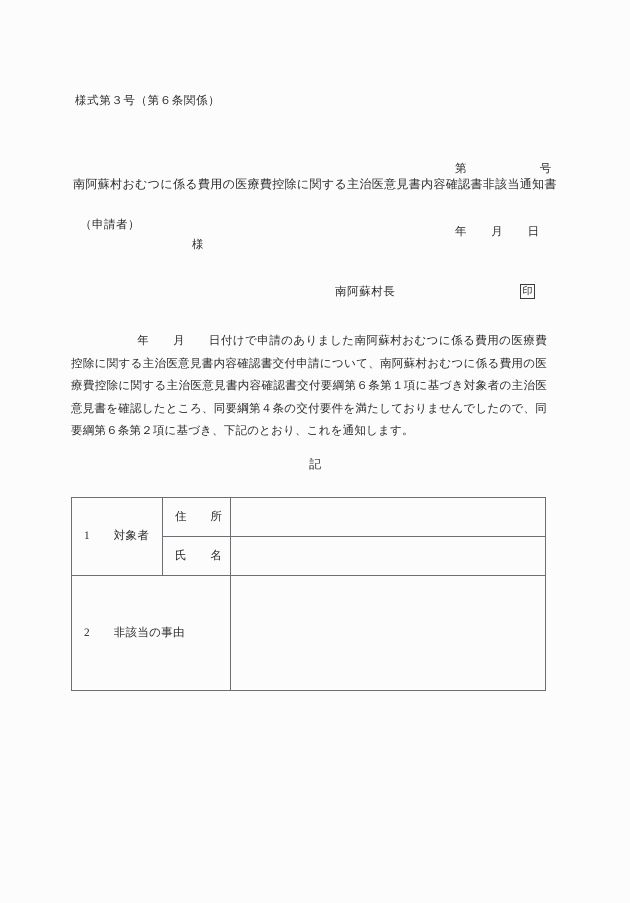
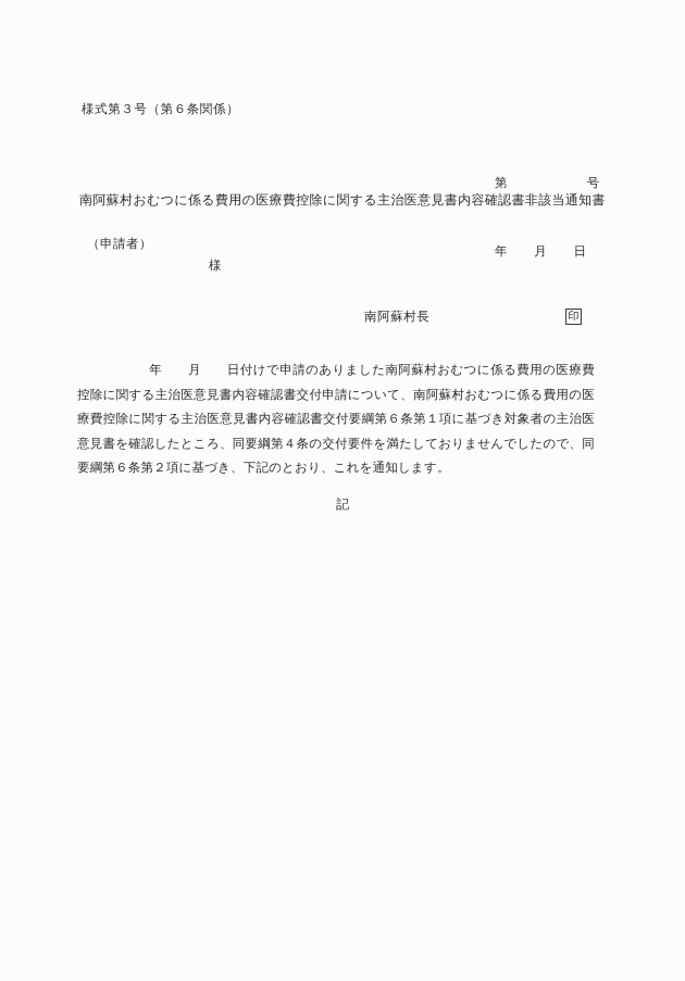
  様式第３号（第６条関係）
  第 号
  年 月 日
  南阿蘇村おむつに係る費用の医療費控除に関する主治医意見書内容確認書非該当通知書
  （申請者）
  様
  南阿蘇村長
  印
  年 月 日付けで申請のありました南阿蘇村おむつに係る費用の医療費控除に関する主治医意見書内容確認書交付申請について、南阿蘇村おむつに係る費用の医療費控除に関する主治医意見書内容確認書交付要綱第６条第１項に基づき対象者の主治医意見書を確認したところ、同要綱第４条の交付要件を満たしておりませんでしたので、同要綱第６条第２項に基づき、下記のとおり、これを通知します。
  記
- 1 対象者	住 所
- 氏 名
- 2 非該当の事由
